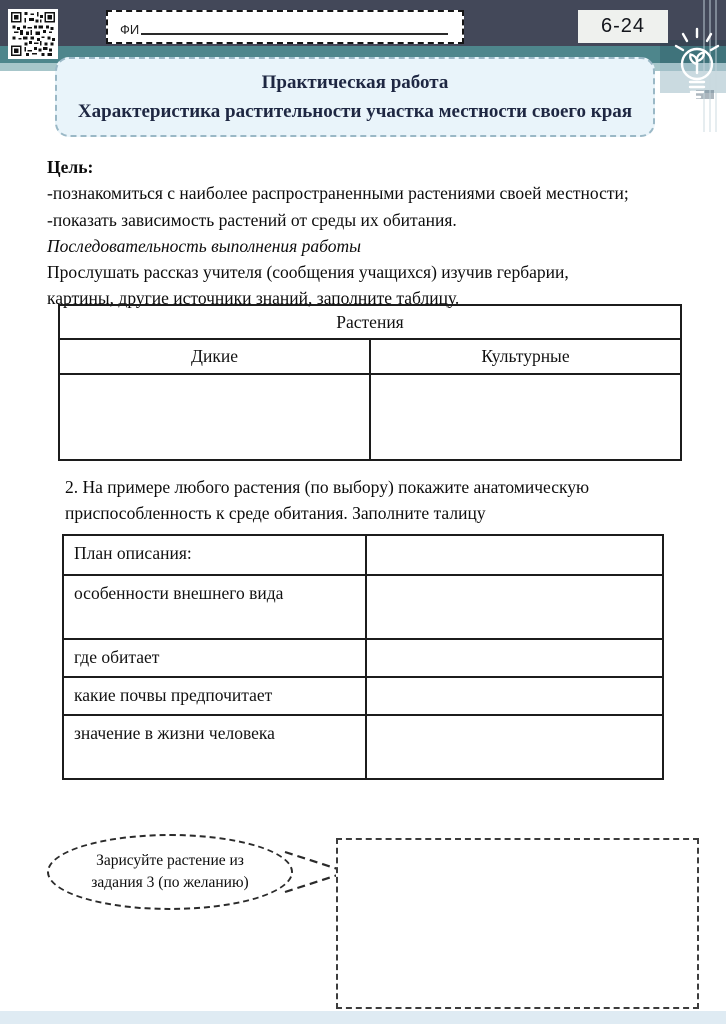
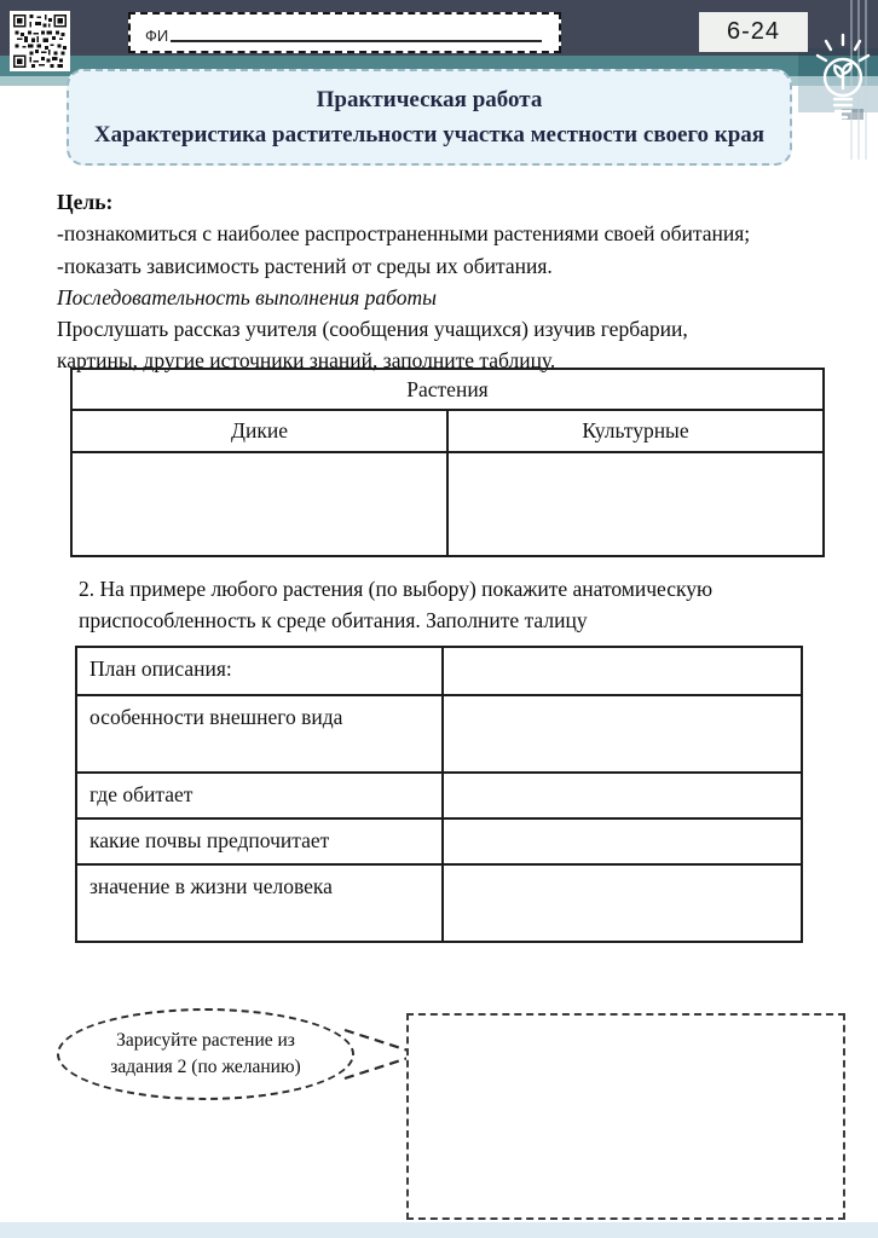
  ФИ
  6-24
  Практическая работа
  Характеристика растительности участка местности своего края
  Цель:
- -познакомиться с наиболее распространенными растениями своей местности;
+ -познакомиться с наиболее распространенными растениями своей обитания;
  -показать зависимость растений от среды их обитания.
  Последовательность выполнения работы
  Прослушать рассказ учителя (сообщения учащихся) изучив гербарии,
  картины, другие источники знаний, заполните таблицу.
  Растения
  Дикие	Культурные
  2. На примере любого растения (по выбору) покажите анатомическую
  приспособленность к среде обитания. Заполните талицу
  План описания:
  особенности внешнего вида
  где обитает
  какие почвы предпочитает
  значение в жизни человека
  Зарисуйте растение из
- задания 3 (по желанию)
+ задания 2 (по желанию)
